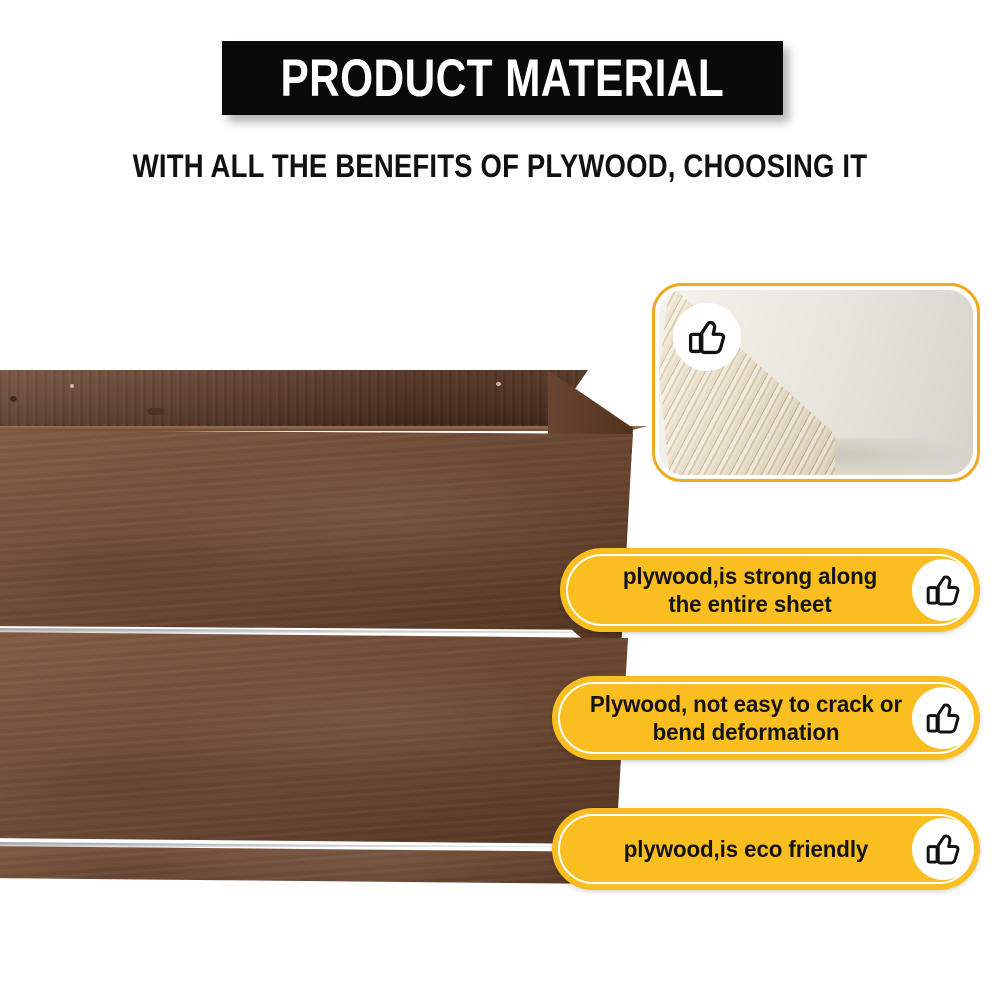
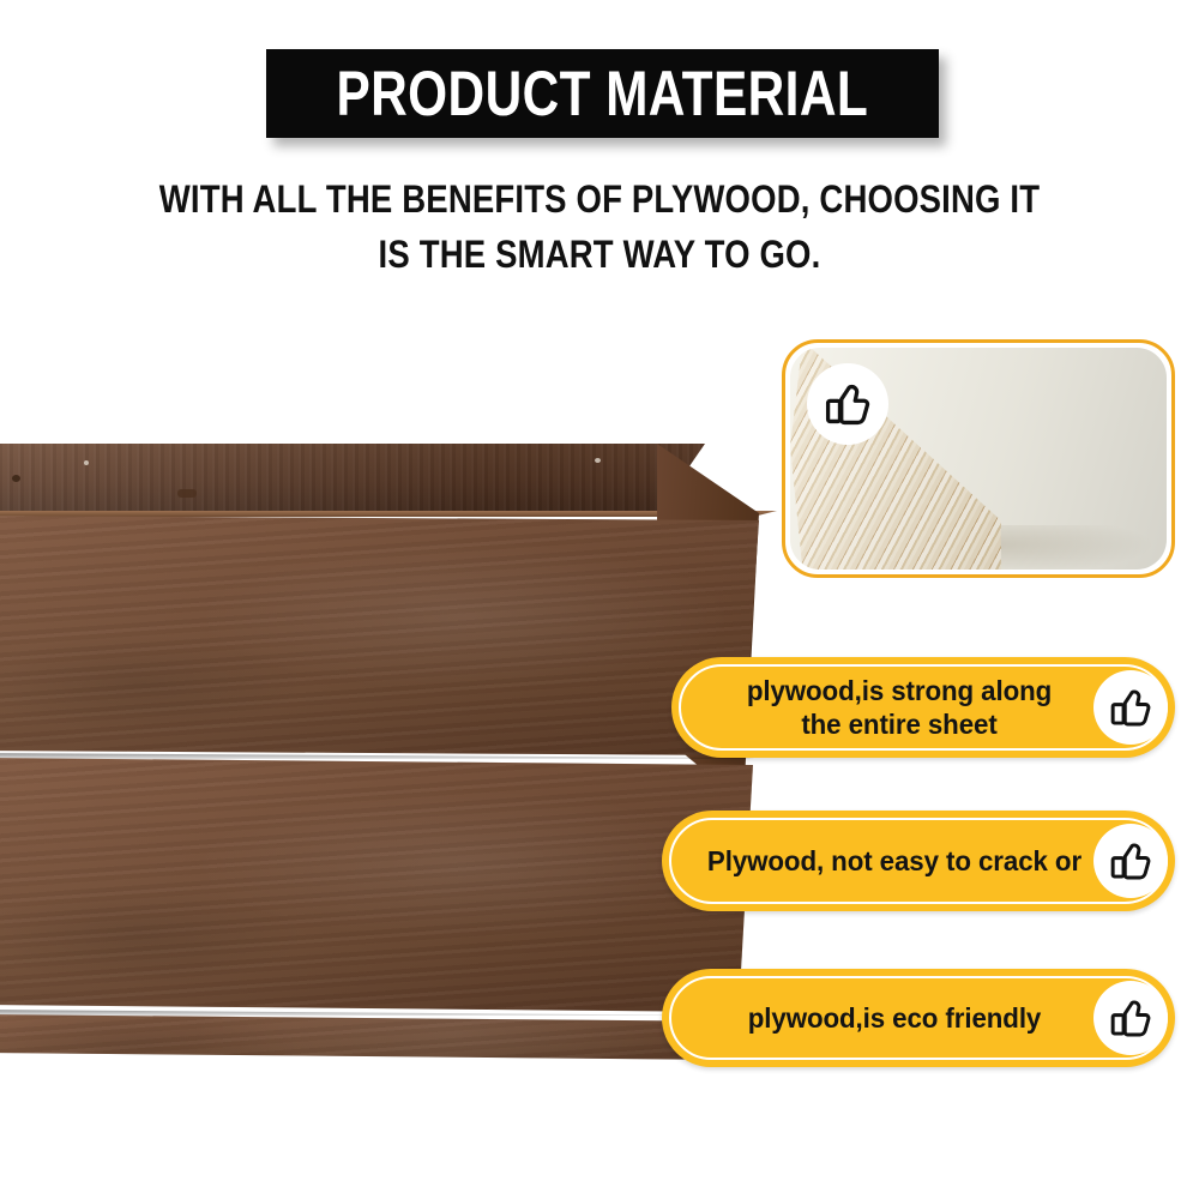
  PRODUCT MATERIAL
  WITH ALL THE BENEFITS OF PLYWOOD, CHOOSING IT
+ IS THE SMART WAY TO GO.
  plywood,is strong along
  the entire sheet
  Plywood, not easy to crack or
- bend deformation
  plywood,is eco friendly
